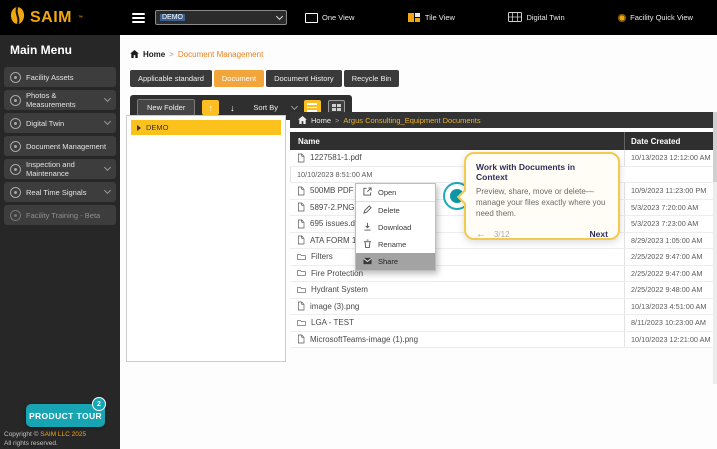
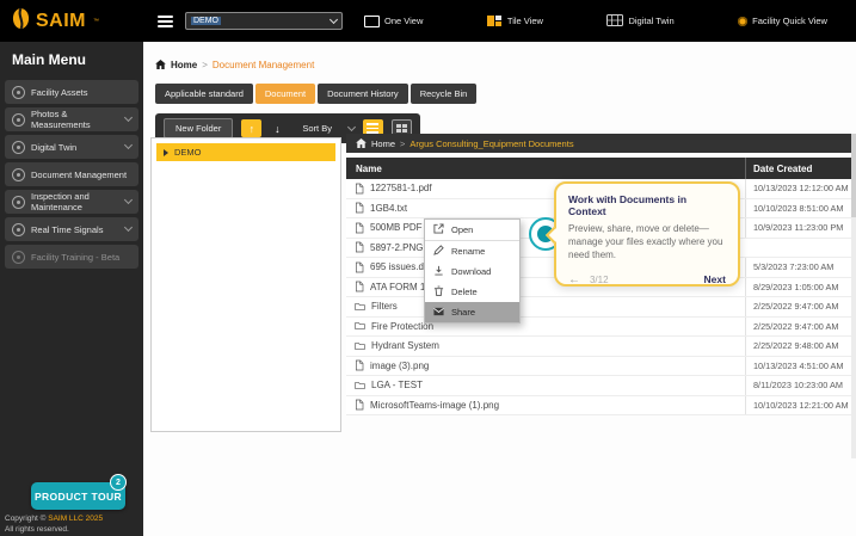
  SAIM
  Main Menu
  Facility Assets
  Photos & Measurements
  Digital Twin
  Document Management
  Inspection and Maintenance
  Real Time Signals
  Facility Training - Beta
  PRODUCT TOUR
  One View
  Tile View
  Digital Twin
  Facility Quick View
  Home
  >
  Document Management
  Applicable standard
  Document
  Document History
  Recycle Bin
  New Folder
  ↑
  ↓
  Sort By
  DEMO
  Home
  >
  Argus Consulting_Equipment Documents
  Name
  Date Created
  1227581-1.pdf
  10/13/2023 12:12:00 AM
+ 1GB4.txt
  10/10/2023 8:51:00 AM
  10/9/2023 11:23:00 PM
  5897-2.PNG
- 5/3/2023 7:20:00 AM
  695 issues.d
  5/3/2023 7:23:00 AM
  8/29/2023 1:05:00 AM
  Filters
  2/25/2022 9:47:00 AM
  Fire Protection
  2/25/2022 9:47:00 AM
  Hydrant System
  2/25/2022 9:48:00 AM
  image (3).png
  10/13/2023 4:51:00 AM
  LGA - TEST
  8/11/2023 10:23:00 AM
  MicrosoftTeams-image (1).png
  10/10/2023 12:21:00 AM
  Open
- Delete
+ Rename
  Download
- Rename
+ Delete
  Share
  Work with Documents in Context
  Preview, share, move or delete—manage your files exactly where you need them.
  ←
  3/12
  Next
